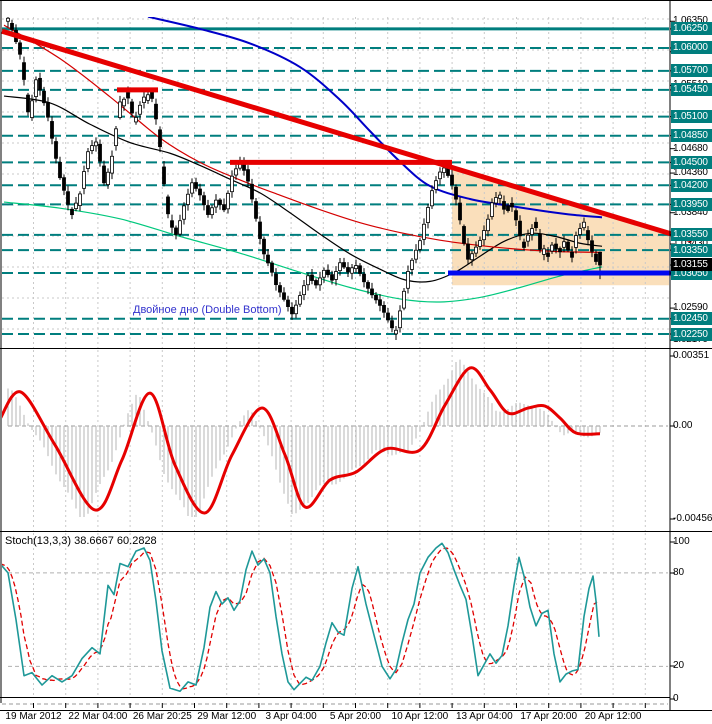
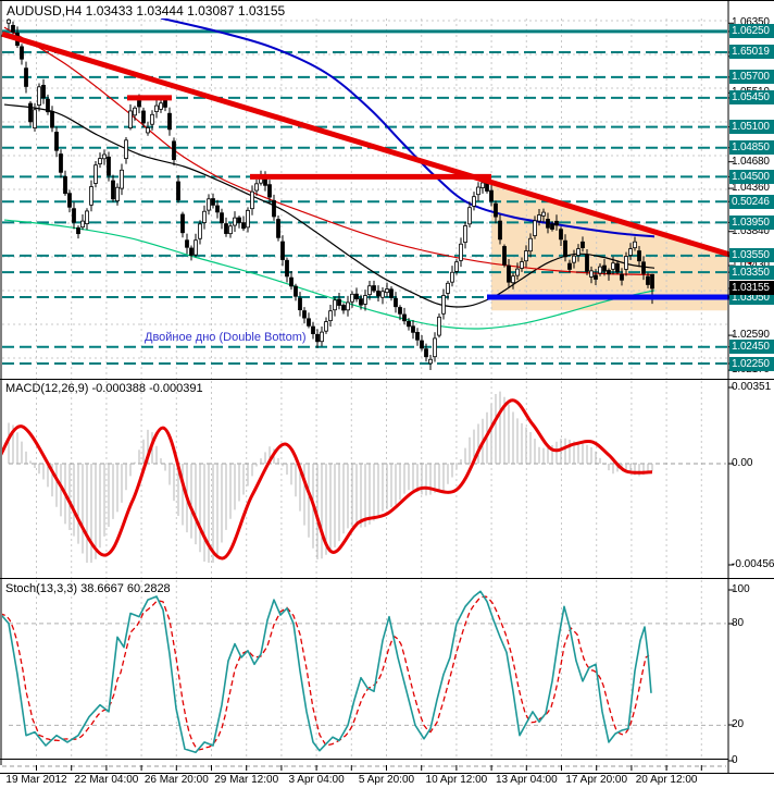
+ AUDUSD,H4 1.03433 1.03444 1.03087 1.03155
+ MACD(12,26,9) -0.000388 -0.000391
  Stoch(13,3,3) 38.6667 60.2828
  Двойное дно (Double Bottom)
  1.06350
  1.04680
  1.04360
  1.03840
  1.02590
  1.06250
- 1.06000
+ 1.65019
  1.05700
  1.05450
  1.05100
  1.04850
  1.04500
- 1.04200
+ 0.50246
  1.03950
  1.03550
  1.03350
  1.03050
  1.02450
  1.02250
  1.03155
  0.00351
  0.00
  -0.00456
  100
  80
  20
  0
  19 Mar 2012
  22 Mar 04:00
- 26 Mar 20:25
+ 26 Mar 20:00
  29 Mar 12:00
  3 Apr 04:00
  5 Apr 20:00
  10 Apr 12:00
  13 Apr 04:00
  17 Apr 20:00
  20 Apr 12:00
